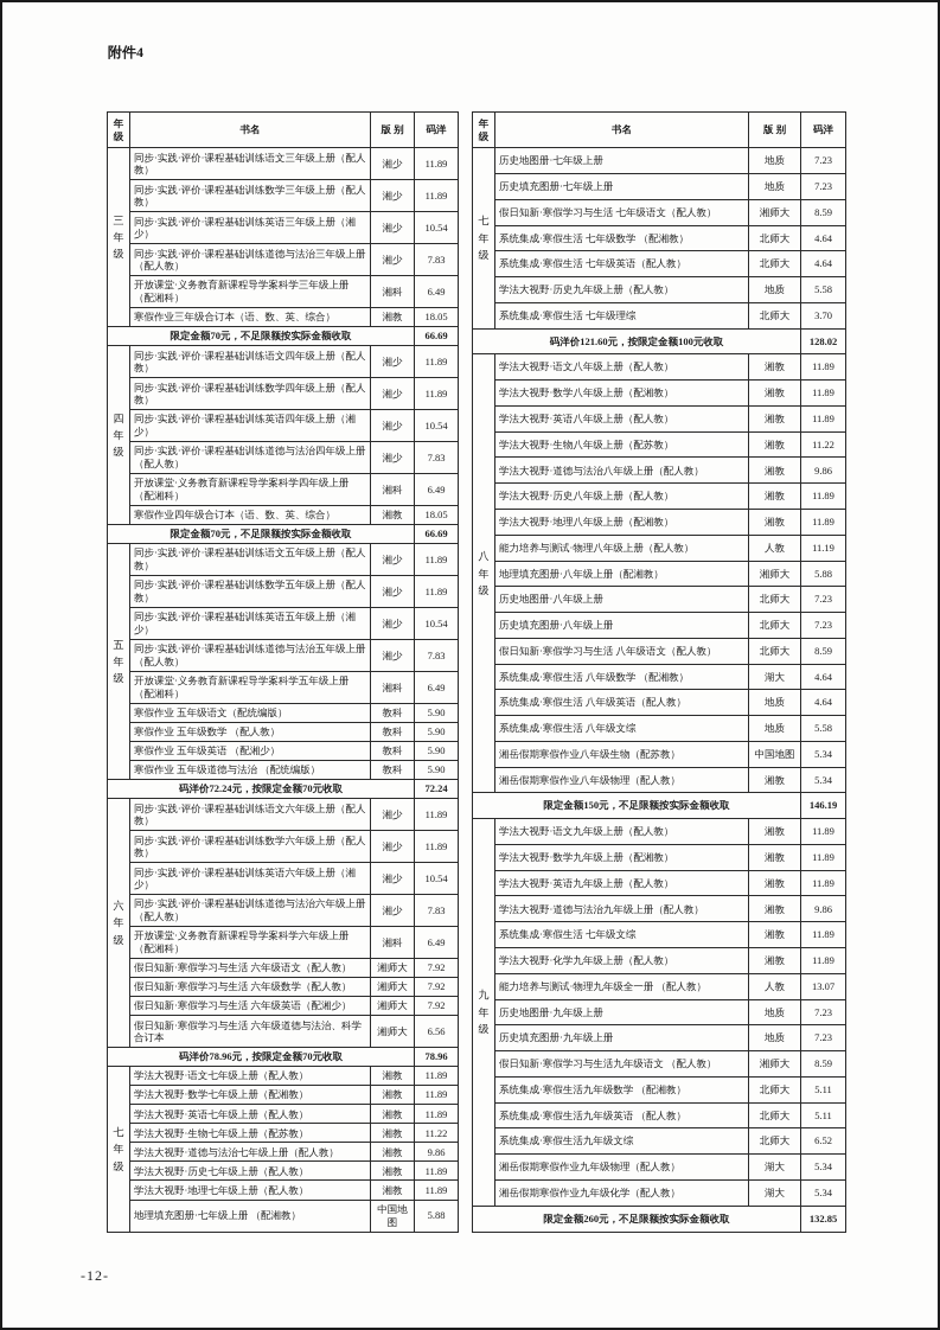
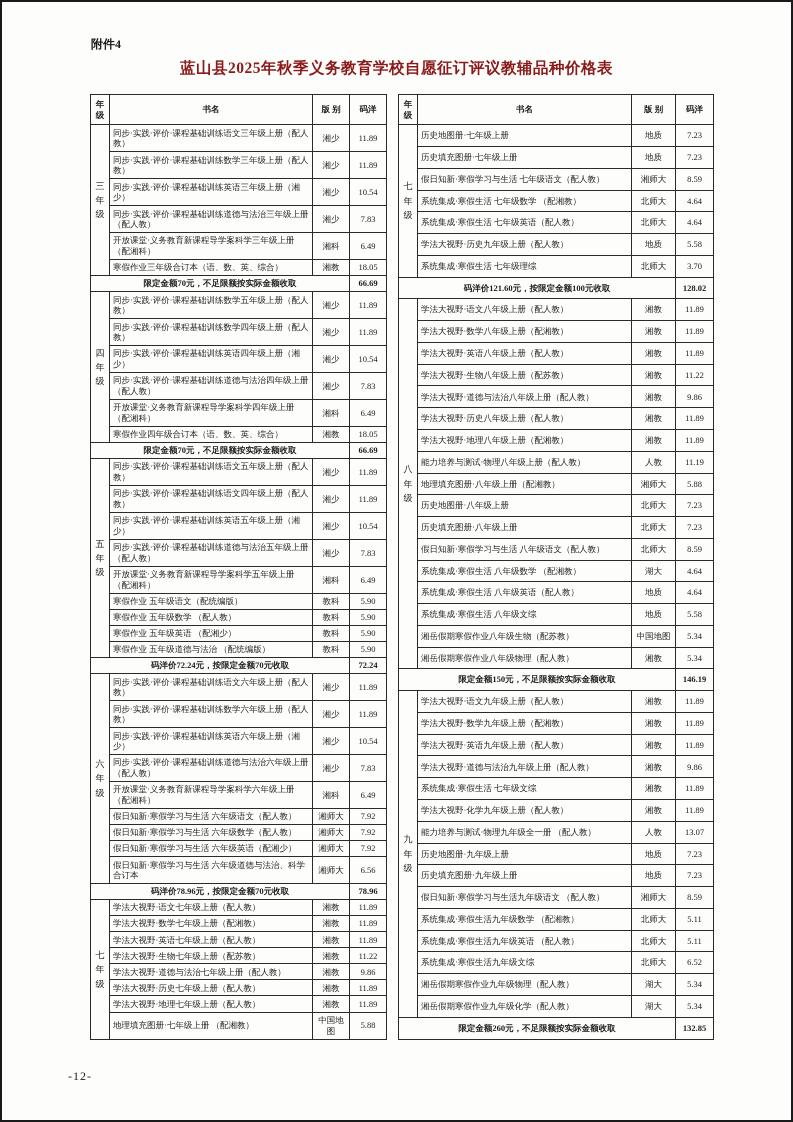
  附件4
+ 蓝山县2025年秋季义务教育学校自愿征订评议教辅品种价格表
  年级	书名	版 别	码洋
  三 年 级	同步·实践·评价·课程基础训练语文三年级上册（配人教）	湘少	11.89
  同步·实践·评价·课程基础训练数学三年级上册（配人教）	湘少	11.89
  同步·实践·评价·课程基础训练英语三年级上册（湘少）	湘少	10.54
  同步·实践·评价·课程基础训练道德与法治三年级上册（配人教）	湘少	7.83
  开放课堂·义务教育新课程导学案科学三年级上册（配湘科）	湘科	6.49
  寒假作业三年级合订本（语、数、英、综合）	湘教	18.05
  限定金额70元，不足限额按实际金额收取	66.69
- 四 年 级	同步·实践·评价·课程基础训练语文四年级上册（配人教）	湘少	11.89
+ 四 年 级	同步·实践·评价·课程基础训练数学五年级上册（配人教）	湘少	11.89
  同步·实践·评价·课程基础训练数学四年级上册（配人教）	湘少	11.89
  同步·实践·评价·课程基础训练英语四年级上册（湘少）	湘少	10.54
  同步·实践·评价·课程基础训练道德与法治四年级上册（配人教）	湘少	7.83
  开放课堂·义务教育新课程导学案科学四年级上册（配湘科）	湘科	6.49
  寒假作业四年级合订本（语、数、英、综合）	湘教	18.05
  限定金额70元，不足限额按实际金额收取	66.69
  五 年 级	同步·实践·评价·课程基础训练语文五年级上册（配人教）	湘少	11.89
- 同步·实践·评价·课程基础训练数学五年级上册（配人教）	湘少	11.89
+ 同步·实践·评价·课程基础训练语文四年级上册（配人教）	湘少	11.89
  同步·实践·评价·课程基础训练英语五年级上册（湘少）	湘少	10.54
  同步·实践·评价·课程基础训练道德与法治五年级上册（配人教）	湘少	7.83
  开放课堂·义务教育新课程导学案科学五年级上册（配湘科）	湘科	6.49
  寒假作业 五年级语文（配统编版）	教科	5.90
  寒假作业 五年级数学 （配人教）	教科	5.90
  寒假作业 五年级英语 （配湘少）	教科	5.90
  寒假作业 五年级道德与法治 （配统编版）	教科	5.90
  码洋价72.24元，按限定金额70元收取	72.24
  六 年 级	同步·实践·评价·课程基础训练语文六年级上册（配人教）	湘少	11.89
  同步·实践·评价·课程基础训练数学六年级上册（配人教）	湘少	11.89
  同步·实践·评价·课程基础训练英语六年级上册（湘少）	湘少	10.54
  同步·实践·评价·课程基础训练道德与法治六年级上册（配人教）	湘少	7.83
  开放课堂·义务教育新课程导学案科学六年级上册（配湘科）	湘科	6.49
  假日知新·寒假学习与生活 六年级语文（配人教）	湘师大	7.92
  假日知新·寒假学习与生活 六年级数学（配人教）	湘师大	7.92
  假日知新·寒假学习与生活 六年级英语（配湘少）	湘师大	7.92
  假日知新·寒假学习与生活 六年级道德与法治、科学合订本	湘师大	6.56
  码洋价78.96元，按限定金额70元收取	78.96
  七 年 级	学法大视野·语文七年级上册（配人教）	湘教	11.89
  学法大视野·数学七年级上册（配湘教）	湘教	11.89
  学法大视野·英语七年级上册（配人教）	湘教	11.89
  学法大视野·生物七年级上册（配苏教）	湘教	11.22
  学法大视野·道德与法治七年级上册（配人教）	湘教	9.86
  学法大视野·历史七年级上册（配人教）	湘教	11.89
  学法大视野·地理七年级上册（配人教）	湘教	11.89
  地理填充图册·七年级上册 （配湘教）	中国地图	5.88
  年级	书名	版 别	码洋
  七 年 级	历史地图册·七年级上册	地质	7.23
  历史填充图册·七年级上册	地质	7.23
  假日知新·寒假学习与生活 七年级语文（配人教）	湘师大	8.59
  系统集成·寒假生活 七年级数学 （配湘教）	北师大	4.64
  系统集成·寒假生活 七年级英语（配人教）	北师大	4.64
  学法大视野·历史九年级上册（配人教）	地质	5.58
  系统集成·寒假生活 七年级理综	北师大	3.70
  码洋价121.60元，按限定金额100元收取	128.02
  八 年 级	学法大视野·语文八年级上册（配人教）	湘教	11.89
  学法大视野·数学八年级上册（配湘教）	湘教	11.89
  学法大视野·英语八年级上册（配人教）	湘教	11.89
  学法大视野·生物八年级上册（配苏教）	湘教	11.22
  学法大视野·道德与法治八年级上册（配人教）	湘教	9.86
  学法大视野·历史八年级上册（配人教）	湘教	11.89
  学法大视野·地理八年级上册（配湘教）	湘教	11.89
  能力培养与测试·物理八年级上册（配人教）	人教	11.19
  地理填充图册·八年级上册（配湘教）	湘师大	5.88
  历史地图册·八年级上册	北师大	7.23
  历史填充图册·八年级上册	北师大	7.23
  假日知新·寒假学习与生活 八年级语文（配人教）	北师大	8.59
  系统集成·寒假生活 八年级数学 （配湘教）	湖大	4.64
  系统集成·寒假生活 八年级英语（配人教）	地质	4.64
  系统集成·寒假生活 八年级文综	地质	5.58
  湘岳假期寒假作业八年级生物（配苏教）	中国地图	5.34
  湘岳假期寒假作业八年级物理（配人教）	湘教	5.34
  限定金额150元，不足限额按实际金额收取	146.19
  九 年 级	学法大视野·语文九年级上册（配人教）	湘教	11.89
  学法大视野·数学九年级上册（配湘教）	湘教	11.89
  学法大视野·英语九年级上册（配人教）	湘教	11.89
  学法大视野·道德与法治九年级上册（配人教）	湘教	9.86
  系统集成·寒假生活 七年级文综	湘教	11.89
  学法大视野·化学九年级上册（配人教）	湘教	11.89
  能力培养与测试·物理九年级全一册 （配人教）	人教	13.07
  历史地图册·九年级上册	地质	7.23
  历史填充图册·九年级上册	地质	7.23
  假日知新·寒假学习与生活九年级语文 （配人教）	湘师大	8.59
  系统集成·寒假生活九年级数学 （配湘教）	北师大	5.11
  系统集成·寒假生活九年级英语 （配人教）	北师大	5.11
  系统集成·寒假生活九年级文综	北师大	6.52
  湘岳假期寒假作业九年级物理（配人教）	湖大	5.34
  湘岳假期寒假作业九年级化学（配人教）	湖大	5.34
  限定金额260元，不足限额按实际金额收取	132.85
  -12-
